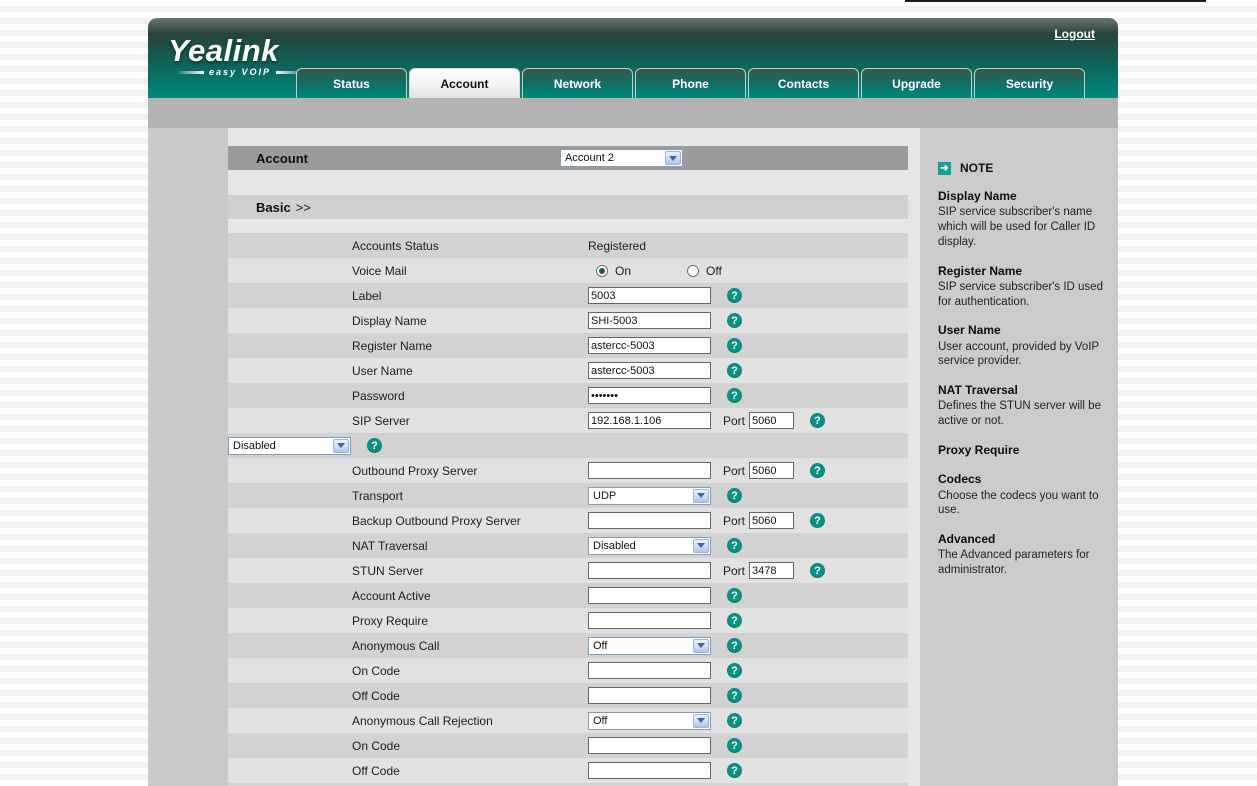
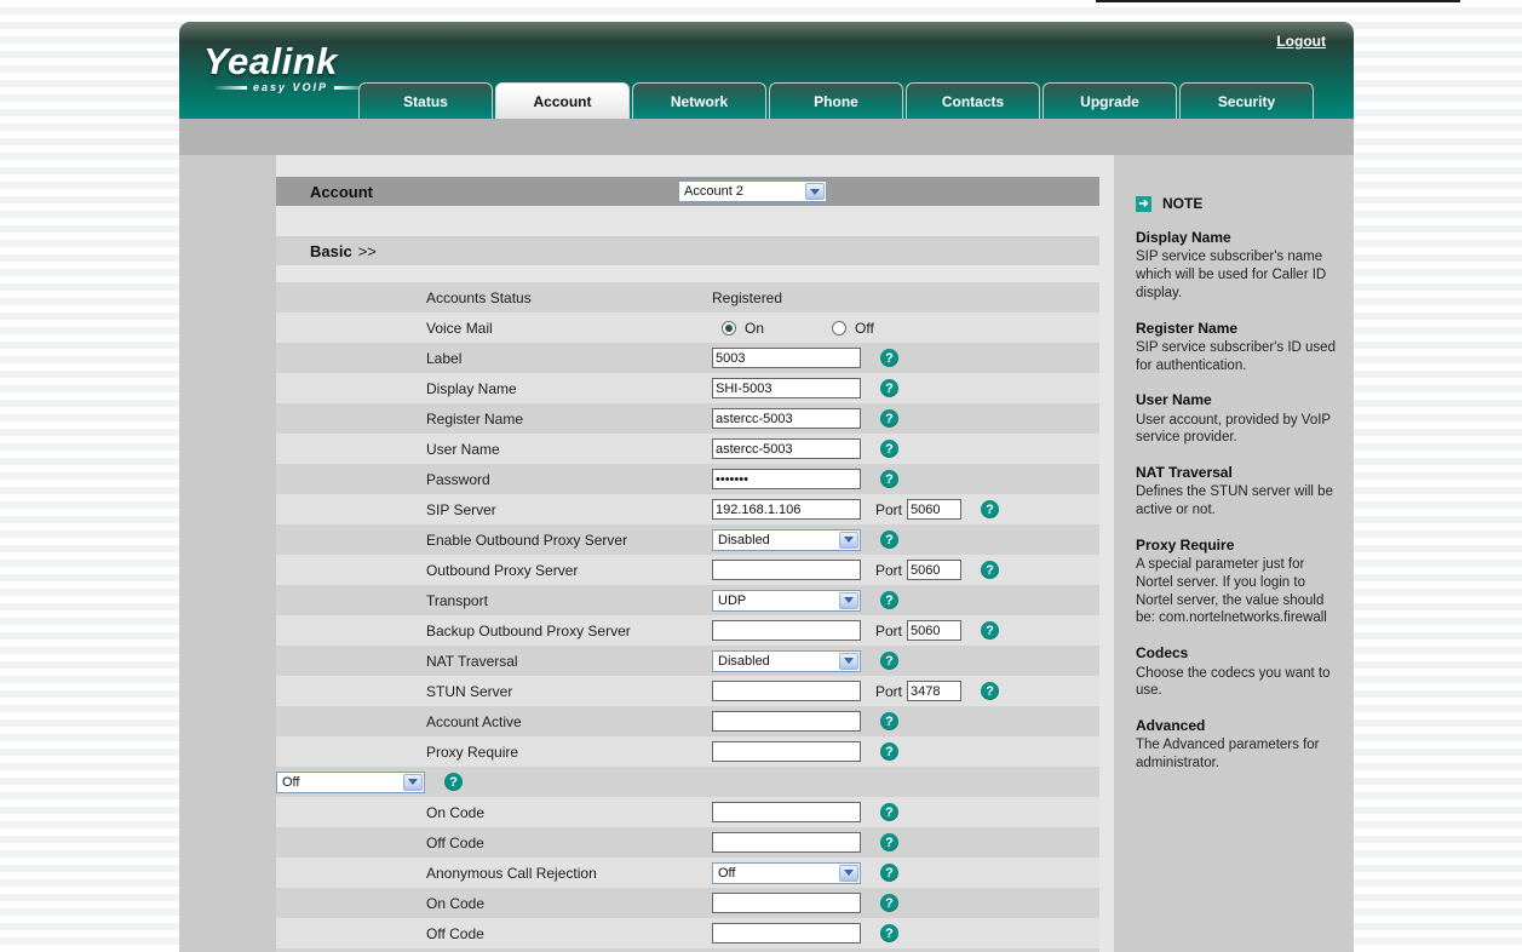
  Yealink
  easy VOIP
  Logout
  Status
  Account
  Network
  Phone
  Contacts
  Upgrade
  Security
  Account
  Account 2
  Basic
  >>
  Accounts Status
  Registered
  Voice Mail
  On
  Off
  Label
  5003
  ?
  Display Name
  SHI-5003
  ?
  Register Name
  astercc-5003
  ?
  User Name
  astercc-5003
  ?
  Password
  •••••••
  ?
  SIP Server
  192.168.1.106
  Port
  5060
  ?
+ Enable Outbound Proxy Server
  Disabled
  ?
  Outbound Proxy Server
  Port
  5060
  ?
  Transport
  UDP
  ?
  Backup Outbound Proxy Server
  Port
  5060
  ?
  NAT Traversal
  Disabled
  ?
  STUN Server
  Port
  3478
  ?
  Account Active
  ?
  Proxy Require
  ?
- Anonymous Call
  Off
  ?
  On Code
  ?
  Off Code
  ?
  Anonymous Call Rejection
  Off
  ?
  On Code
  ?
  Off Code
  ?
  ➜
  NOTE
  Display Name
  SIP service subscriber's name which will be used for Caller ID display.
  Register Name
  SIP service subscriber's ID used for authentication.
  User Name
  User account, provided by VoIP service provider.
  NAT Traversal
  Defines the STUN server will be active or not.
  Proxy Require
+ A special parameter just for Nortel server. If you login to Nortel server, the value should be: com.nortelnetworks.firewall
  Codecs
  Choose the codecs you want to use.
  Advanced
  The Advanced parameters for administrator.
